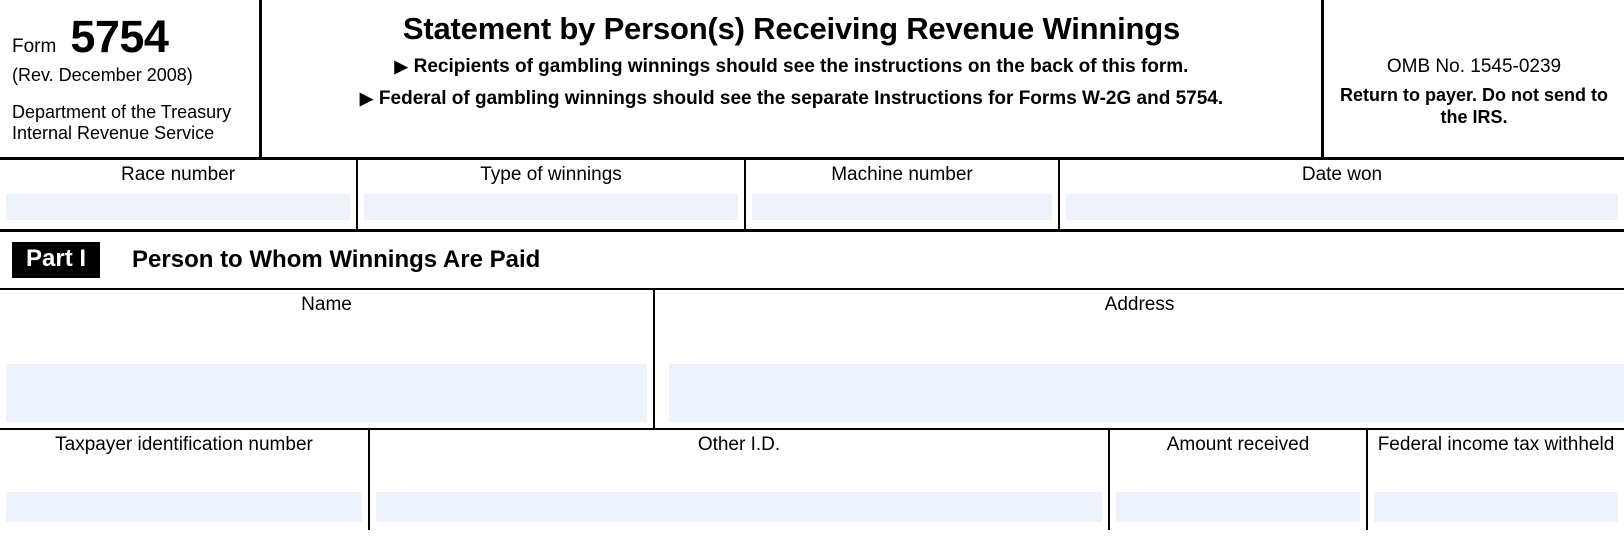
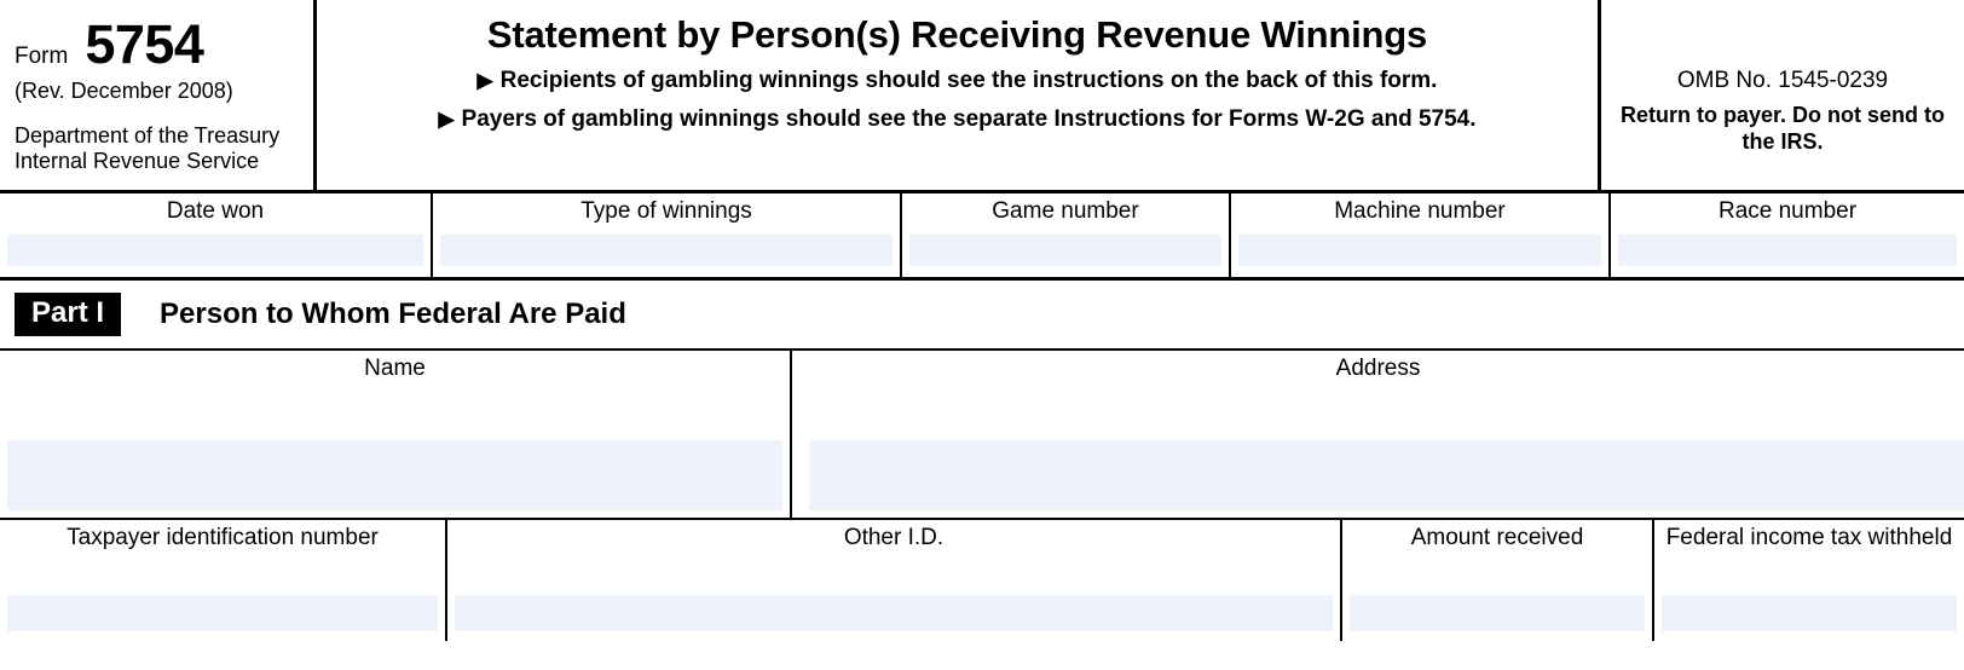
  Form
  5754
  (Rev. December 2008)
  Department of the Treasury
  Internal Revenue Service
  Statement by Person(s) Receiving Revenue Winnings
  ▶ Recipients of gambling winnings should see the instructions on the back of this form.
- ▶ Federal of gambling winnings should see the separate Instructions for Forms W-2G and 5754.
+ ▶ Payers of gambling winnings should see the separate Instructions for Forms W-2G and 5754.
  OMB No. 1545-0239
  Return to payer. Do not send to the IRS.
- Race number
+ Date won
  Type of winnings
+ Game number
  Machine number
- Date won
+ Race number
  Part I
- Person to Whom Winnings Are Paid
+ Person to Whom Federal Are Paid
  Name
  Address
  Taxpayer identification number
  Other I.D.
  Amount received
  Federal income tax withheld
